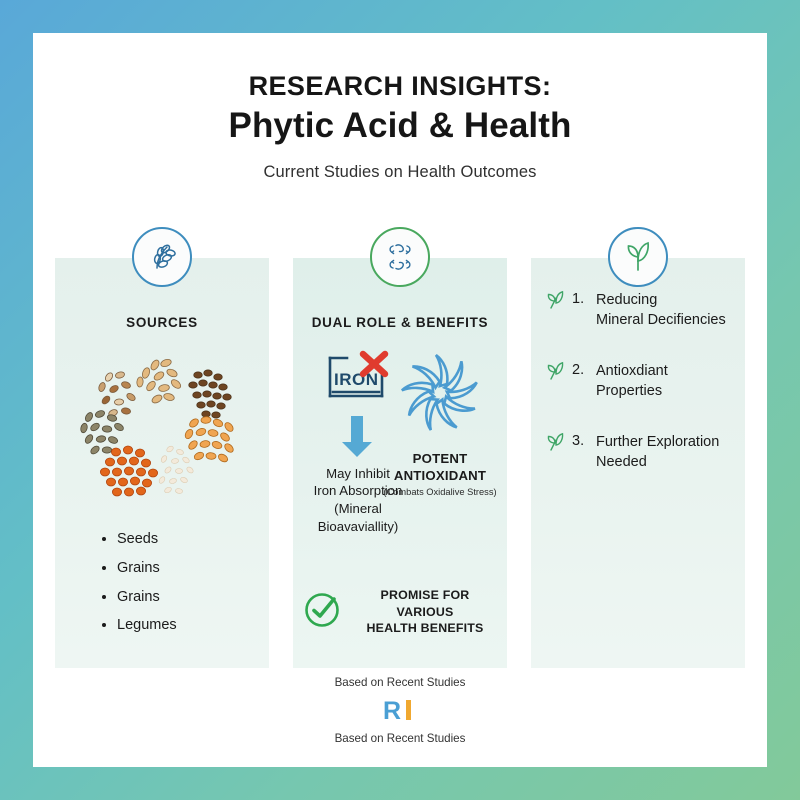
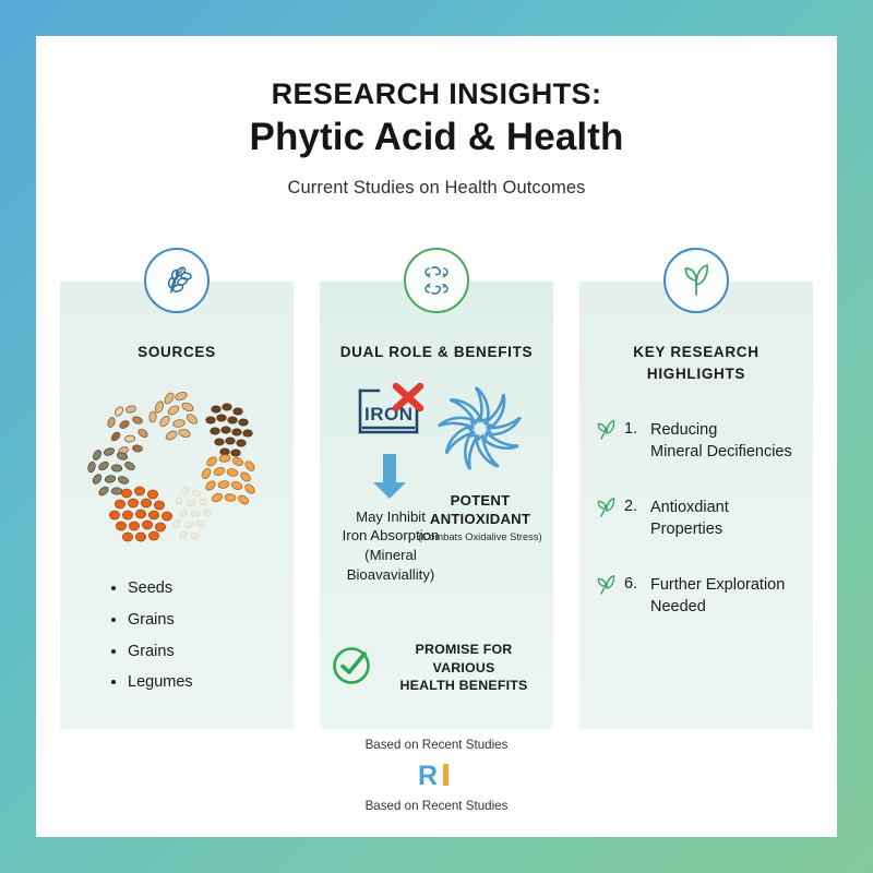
  RESEARCH INSIGHTS:
  Phytic Acid & Health
  Current Studies on Health Outcomes
  SOURCES
  Seeds
  Grains
  Grains
  Legumes
  DUAL ROLE & BENEFITS
  IRON
  May Inhibit
  Iron Absorption
  (Mineral
  Bioavaviallity)
  POTENT
  ANTIOXIDANT
  (Combats Oxidalive Stress)
  PROMISE FOR VARIOUS
  HEALTH BENEFITS
+ KEY RESEARCH
+ HIGHLIGHTS
  1.
  Reducing
  Mineral Decifiencies
  2.
  Antioxdiant
  Properties
- 3.
+ 6.
  Further Exploration
  Needed
  Based on Recent Studies
  R
  Based on Recent Studies
